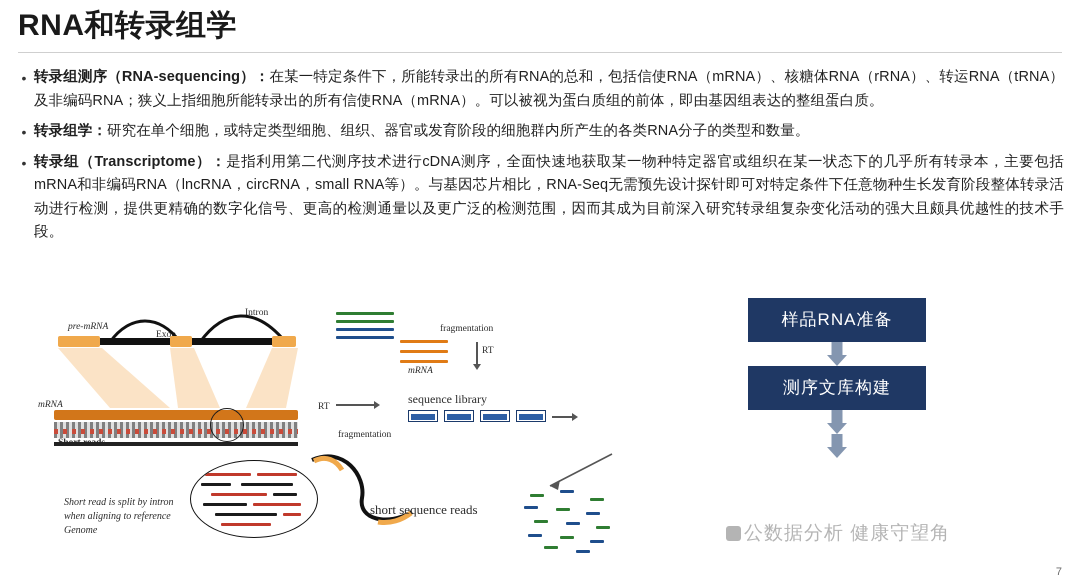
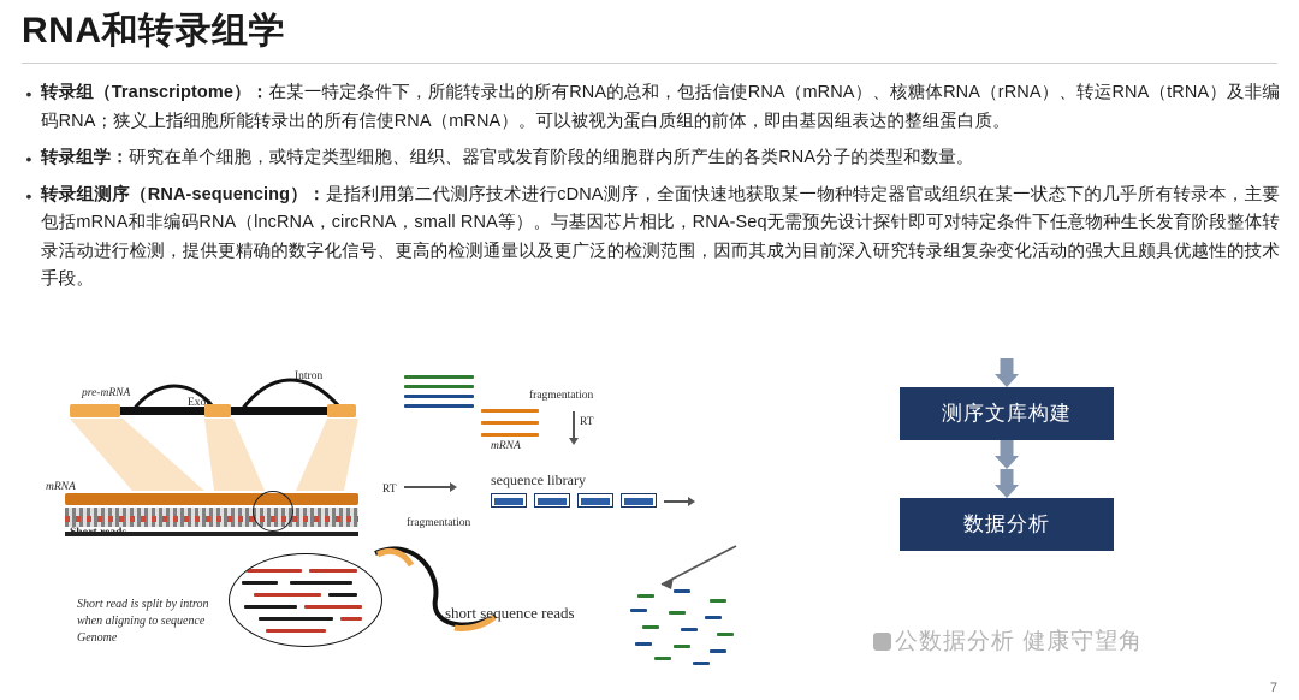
  RNA和转录组学
  •
- 转录组测序（RNA-sequencing）：在某一特定条件下，所能转录出的所有RNA的总和，包括信使RNA（mRNA）、核糖体RNA（rRNA）、转运RNA（tRNA）及非编码RNA；狭义上指细胞所能转录出的所有信使RNA（mRNA）。可以被视为蛋白质组的前体，即由基因组表达的整组蛋白质。
+ 转录组（Transcriptome）：在某一特定条件下，所能转录出的所有RNA的总和，包括信使RNA（mRNA）、核糖体RNA（rRNA）、转运RNA（tRNA）及非编码RNA；狭义上指细胞所能转录出的所有信使RNA（mRNA）。可以被视为蛋白质组的前体，即由基因组表达的整组蛋白质。
  •
  转录组学：研究在单个细胞，或特定类型细胞、组织、器官或发育阶段的细胞群内所产生的各类RNA分子的类型和数量。
  •
- 转录组（Transcriptome）：是指利用第二代测序技术进行cDNA测序，全面快速地获取某一物种特定器官或组织在某一状态下的几乎所有转录本，主要包括mRNA和非编码RNA（lncRNA，circRNA，small RNA等）。与基因芯片相比，RNA-Seq无需预先设计探针即可对特定条件下任意物种生长发育阶段整体转录活动进行检测，提供更精确的数字化信号、更高的检测通量以及更广泛的检测范围，因而其成为目前深入研究转录组复杂变化活动的强大且颇具优越性的技术手段。
+ 转录组测序（RNA-sequencing）：是指利用第二代测序技术进行cDNA测序，全面快速地获取某一物种特定器官或组织在某一状态下的几乎所有转录本，主要包括mRNA和非编码RNA（lncRNA，circRNA，small RNA等）。与基因芯片相比，RNA-Seq无需预先设计探针即可对特定条件下任意物种生长发育阶段整体转录活动进行检测，提供更精确的数字化信号、更高的检测通量以及更广泛的检测范围，因而其成为目前深入研究转录组复杂变化活动的强大且颇具优越性的技术手段。
  Intron
  Exo
  pre-mRNA
  mRNA
- Short read is split by intron when aligning to reference Genome
+ Short read is split by intron when aligning to sequence Genome
  mRNA
  fragmentation
  RT
  RT
  fragmentation
  sequence library
  short sequence reads
- 样品RNA准备
  测序文库构建
+ 数据分析
  公数据分析 健康守望角
  7
